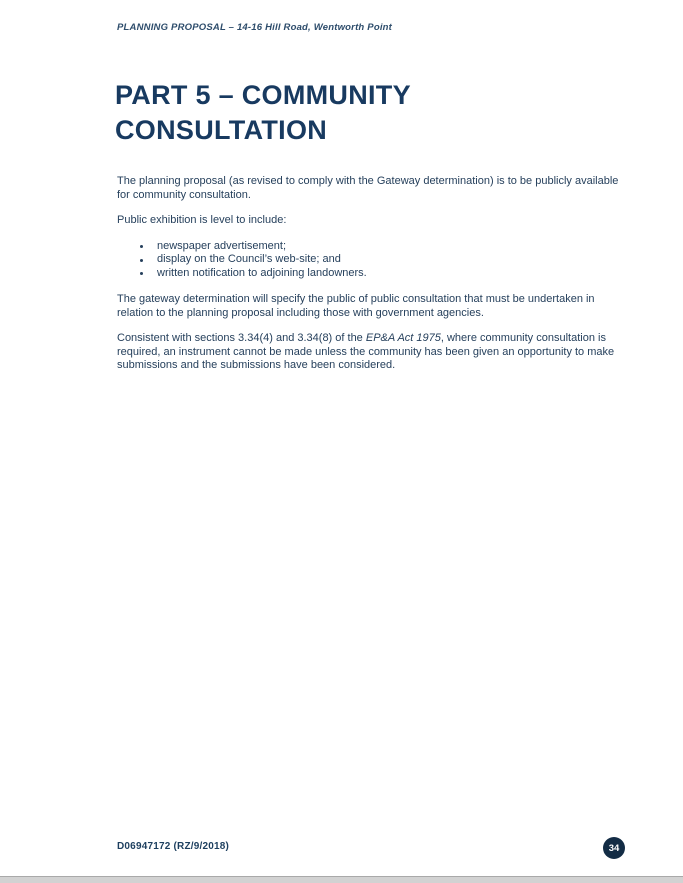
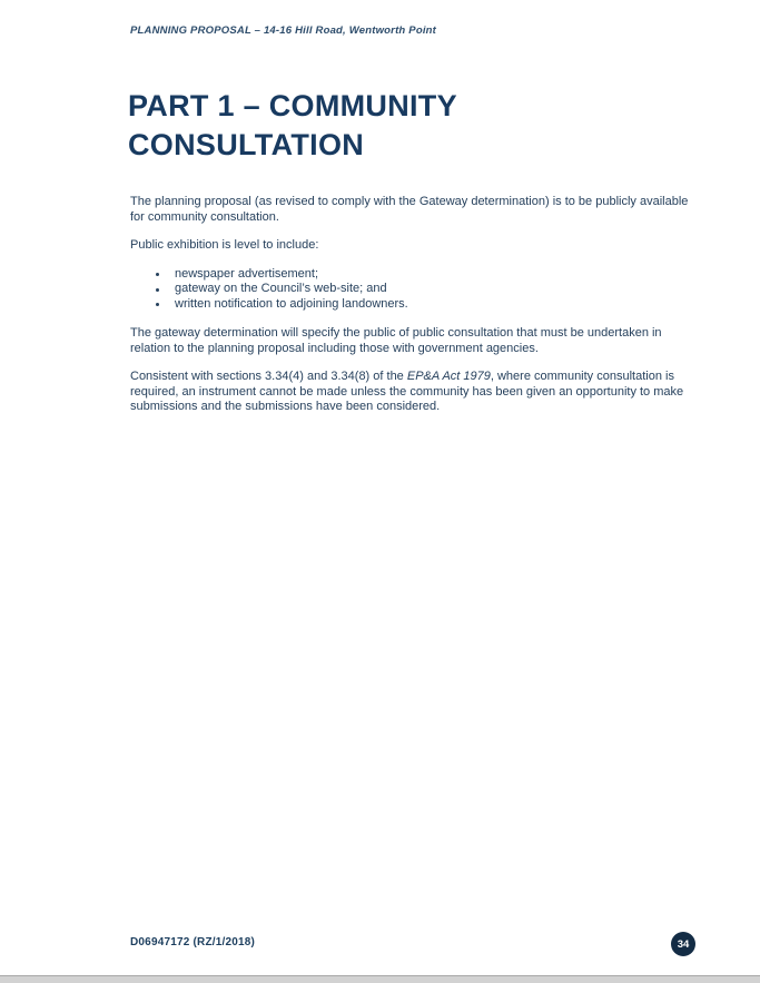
  PLANNING PROPOSAL – 14-16 Hill Road, Wentworth Point
- PART 5 – COMMUNITY CONSULTATION
+ PART 1 – COMMUNITY CONSULTATION
  The planning proposal (as revised to comply with the Gateway determination) is to be publicly available for community consultation.
  Public exhibition is level to include:
  newspaper advertisement;
- display on the Council’s web-site; and
+ gateway on the Council’s web-site; and
  written notification to adjoining landowners.
  The gateway determination will specify the public of public consultation that must be undertaken in relation to the planning proposal including those with government agencies.
- Consistent with sections 3.34(4) and 3.34(8) of the EP&A Act 1975, where community consultation is required, an instrument cannot be made unless the community has been given an opportunity to make submissions and the submissions have been considered.
+ Consistent with sections 3.34(4) and 3.34(8) of the EP&A Act 1979, where community consultation is required, an instrument cannot be made unless the community has been given an opportunity to make submissions and the submissions have been considered.
- D06947172 (RZ/9/2018)
+ D06947172 (RZ/1/2018)
  34
